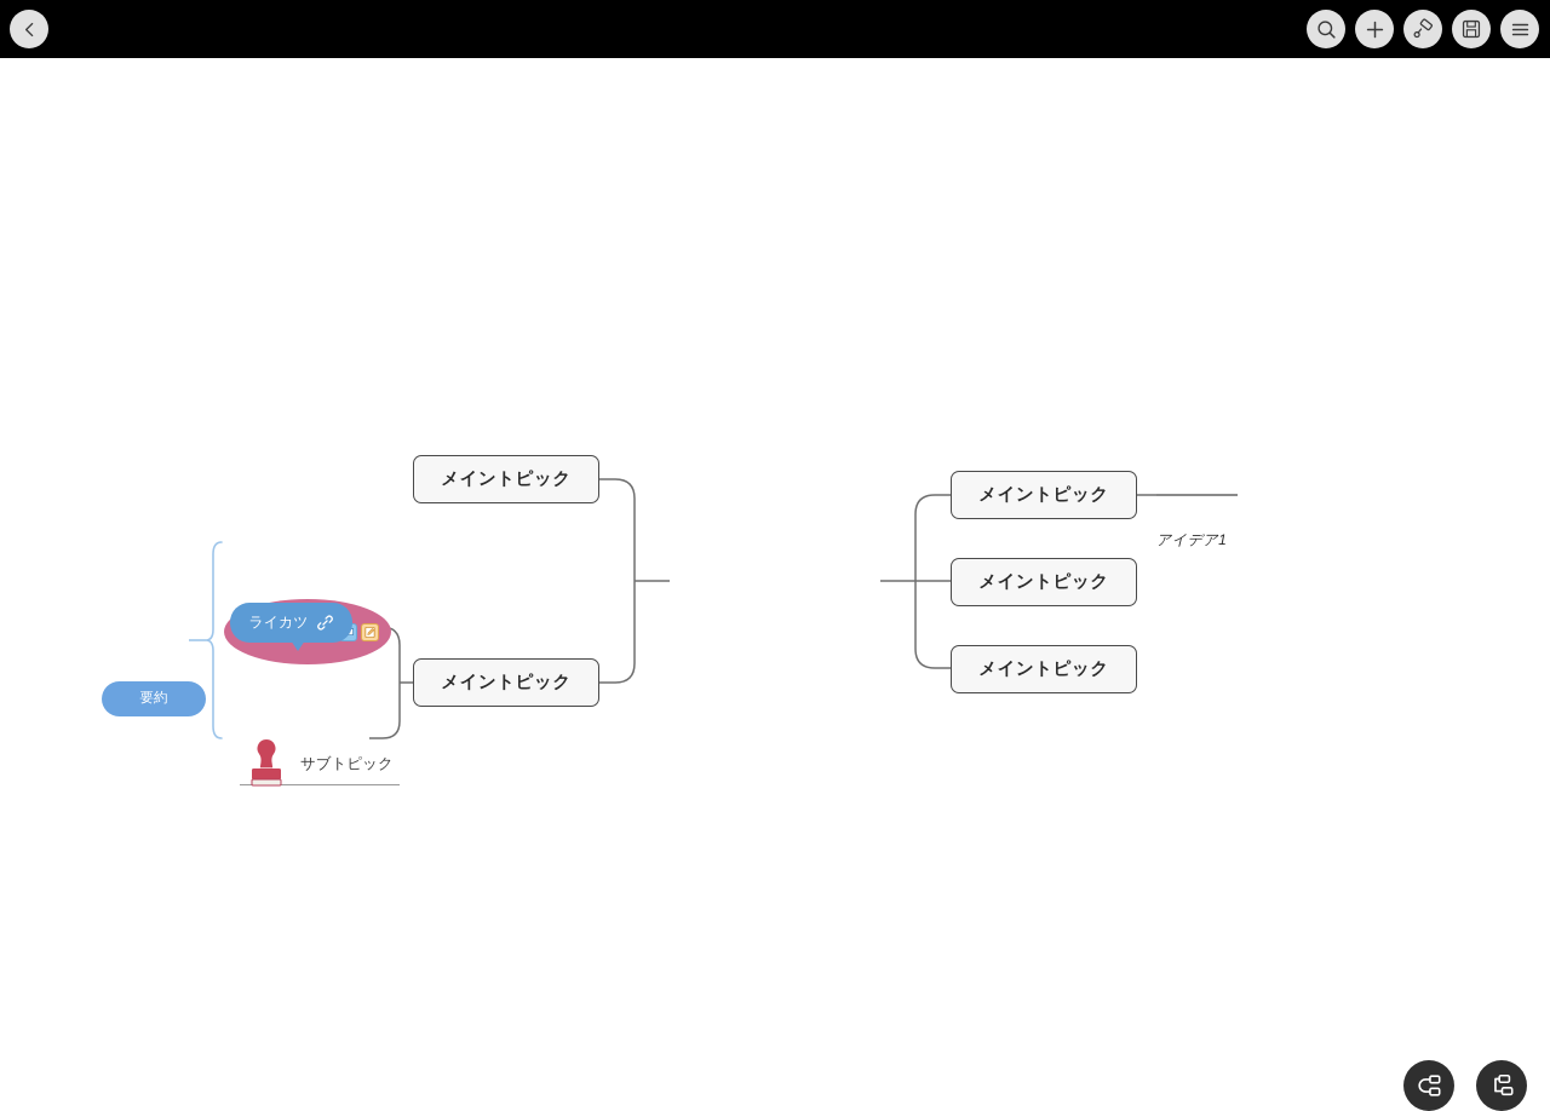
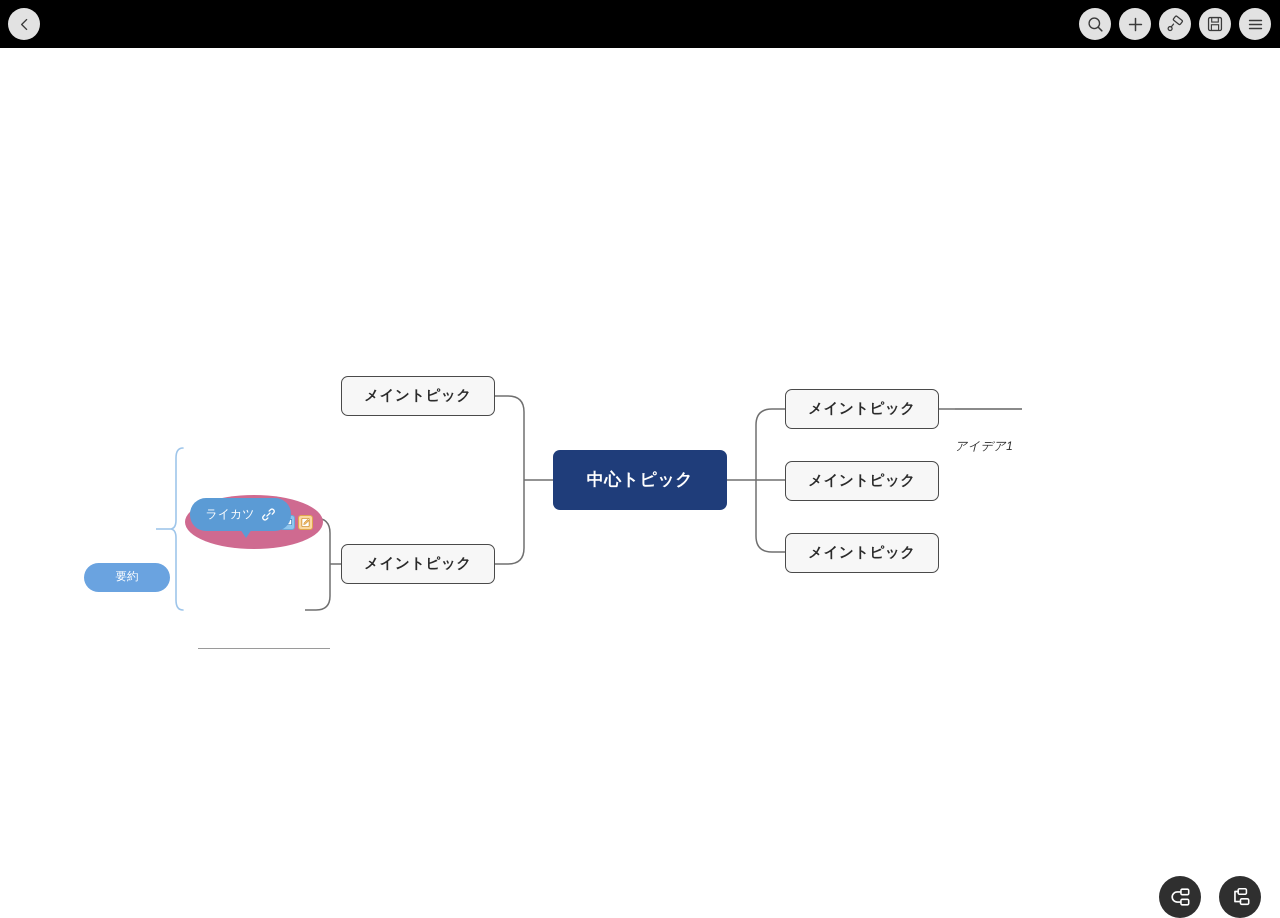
+ 中心トピック
  メイントピック
  メイントピック
  メイントピック
  メイントピック
  メイントピック
  アイデア1
  ライカツ
- サブトピック
  要約
